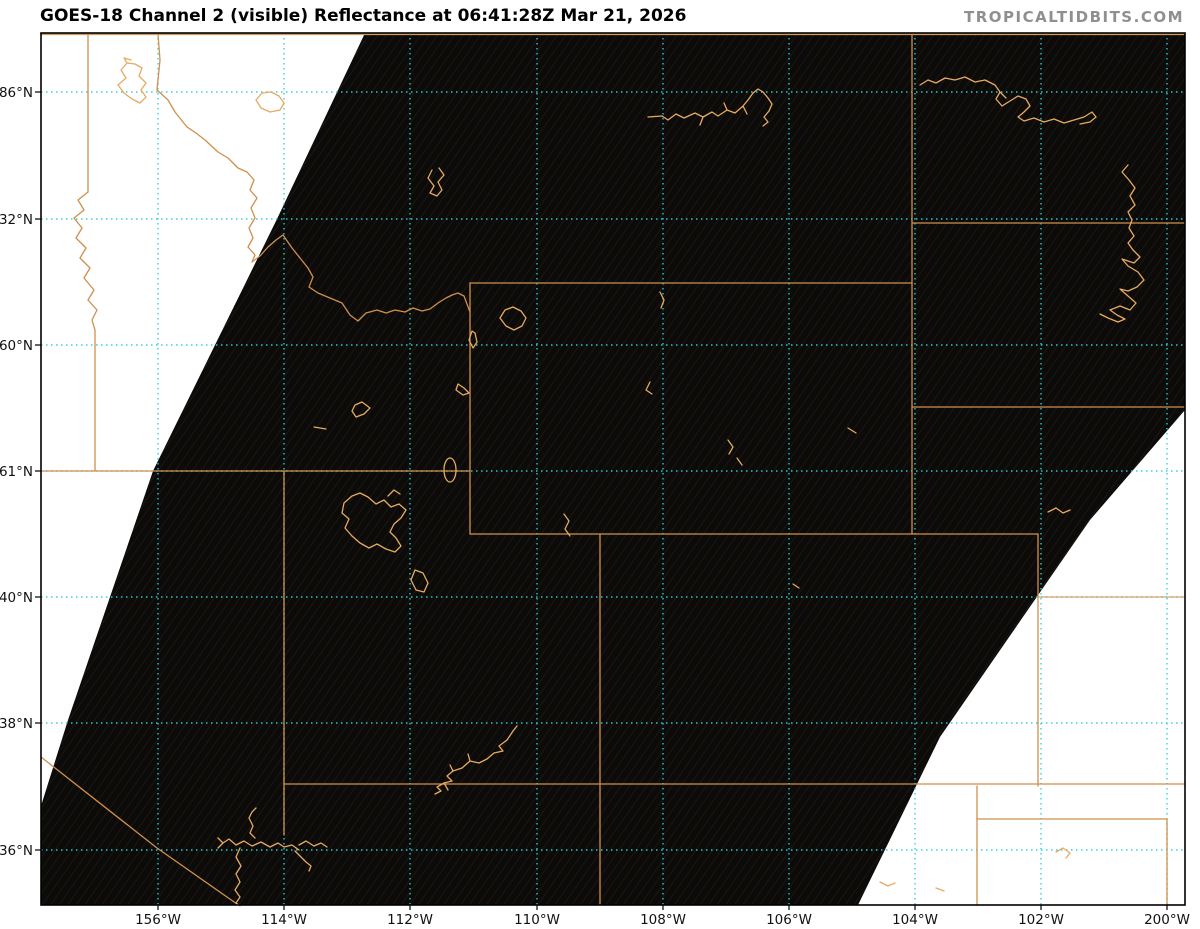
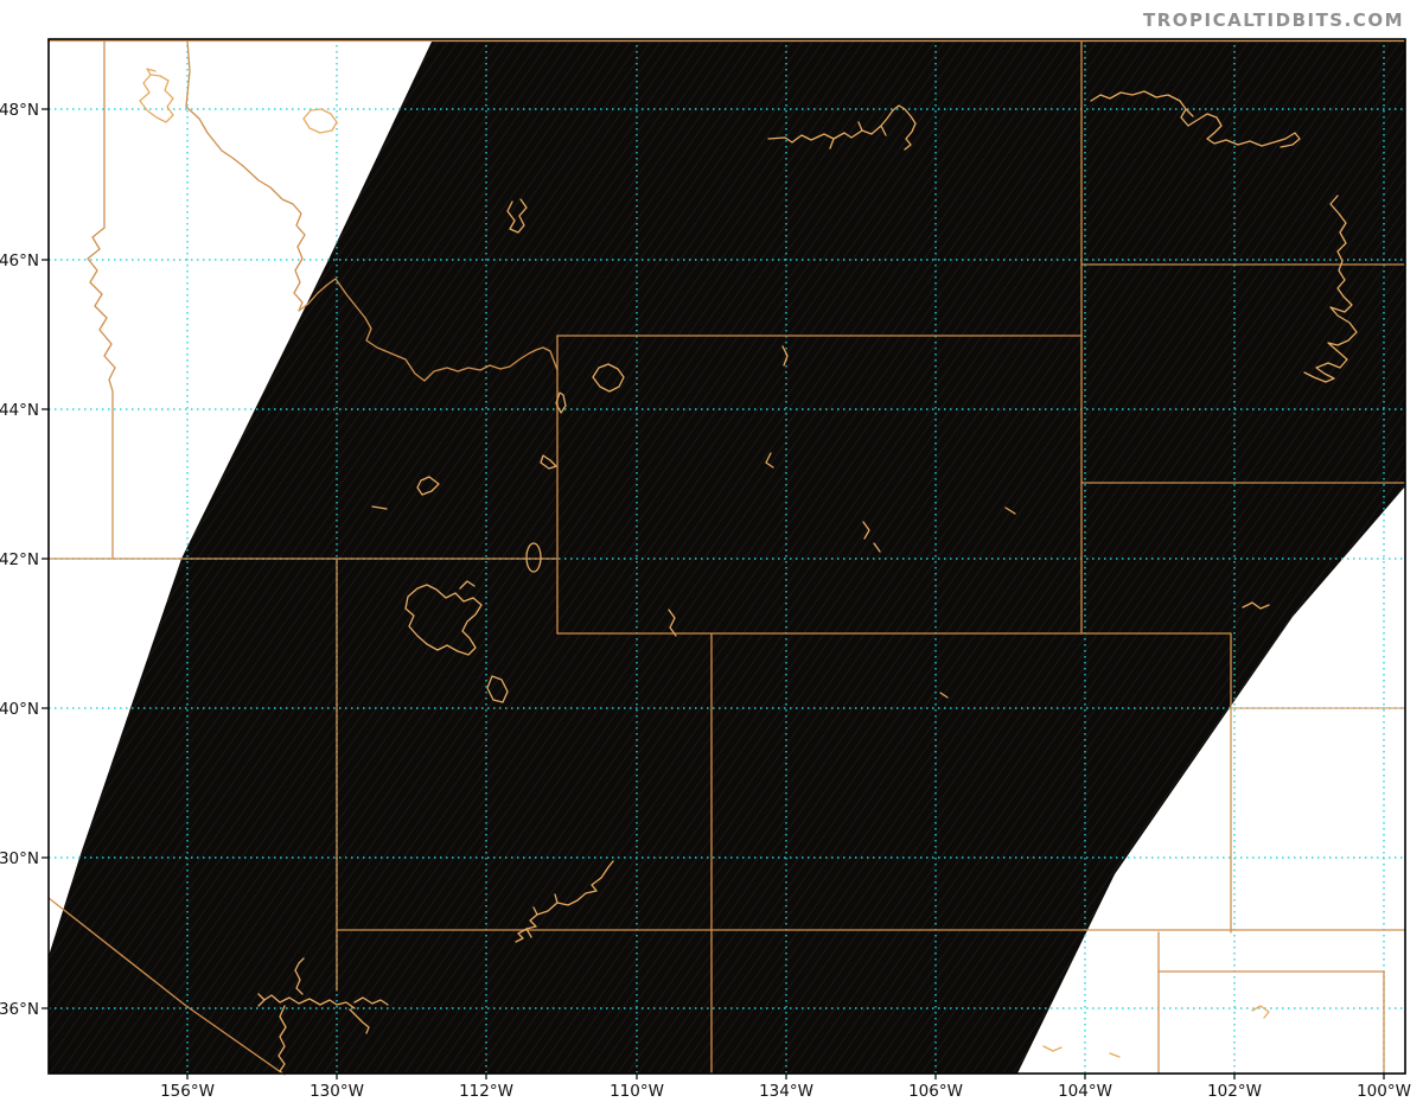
- GOES-18 Channel 2 (visible) Reflectance at 06:41:28Z Mar 21, 2026
  TROPICALTIDBITS.COM
  156°W
- 114°W
+ 130°W
  112°W
  110°W
- 108°W
+ 134°W
  106°W
  104°W
  102°W
- 200°W
+ 100°W
- 86°N
+ 48°N
- 32°N
+ 46°N
- 60°N
+ 44°N
- 61°N
+ 42°N
  40°N
- 38°N
+ 30°N
  36°N
